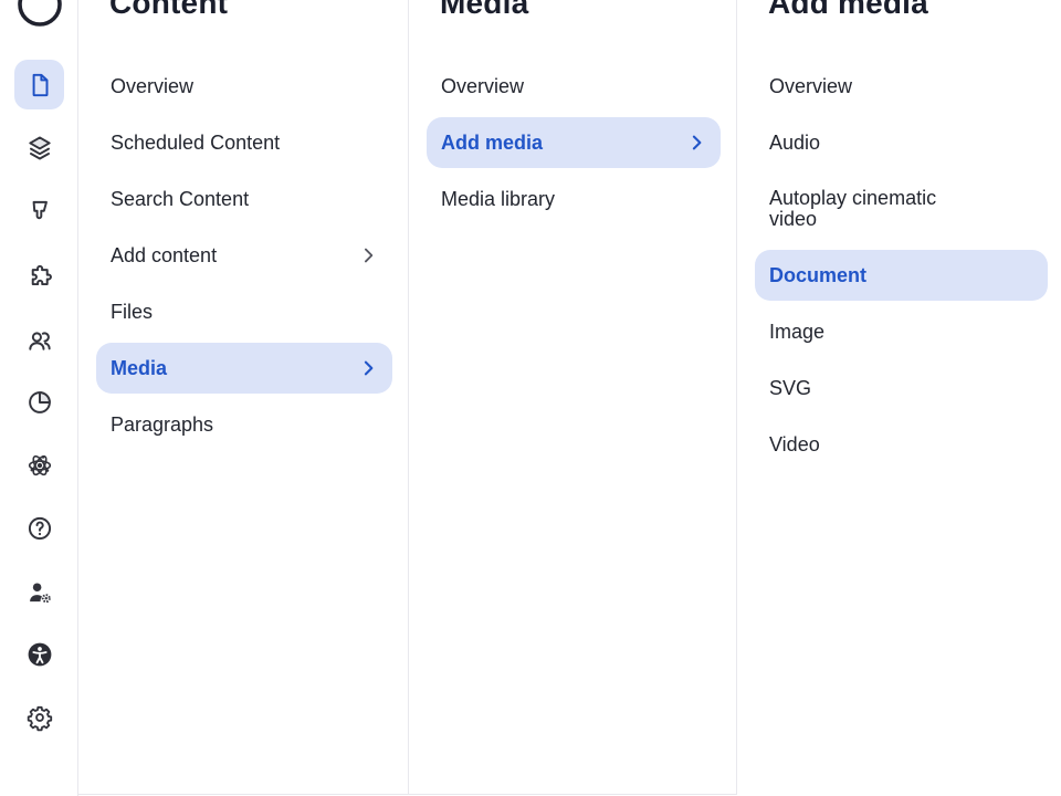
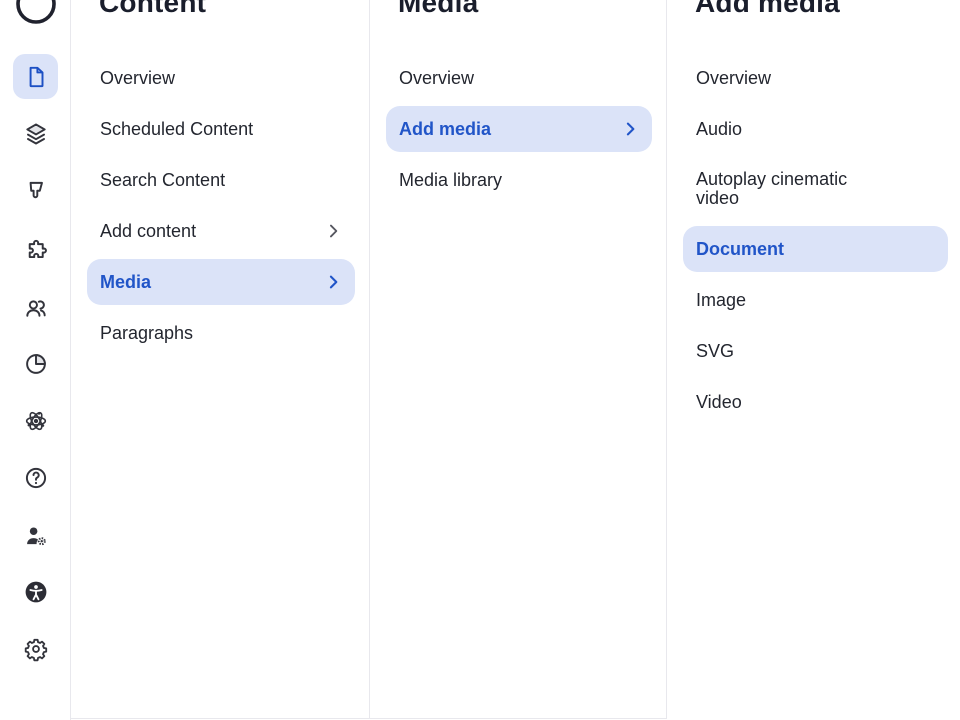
  Content
  Overview
  Scheduled Content
  Search Content
  Add content
- Files
  Media
  Paragraphs
  Media
  Overview
  Add media
  Media library
  Add media
  Overview
  Audio
  Autoplay cinematic video
  Document
  Image
  SVG
  Video
